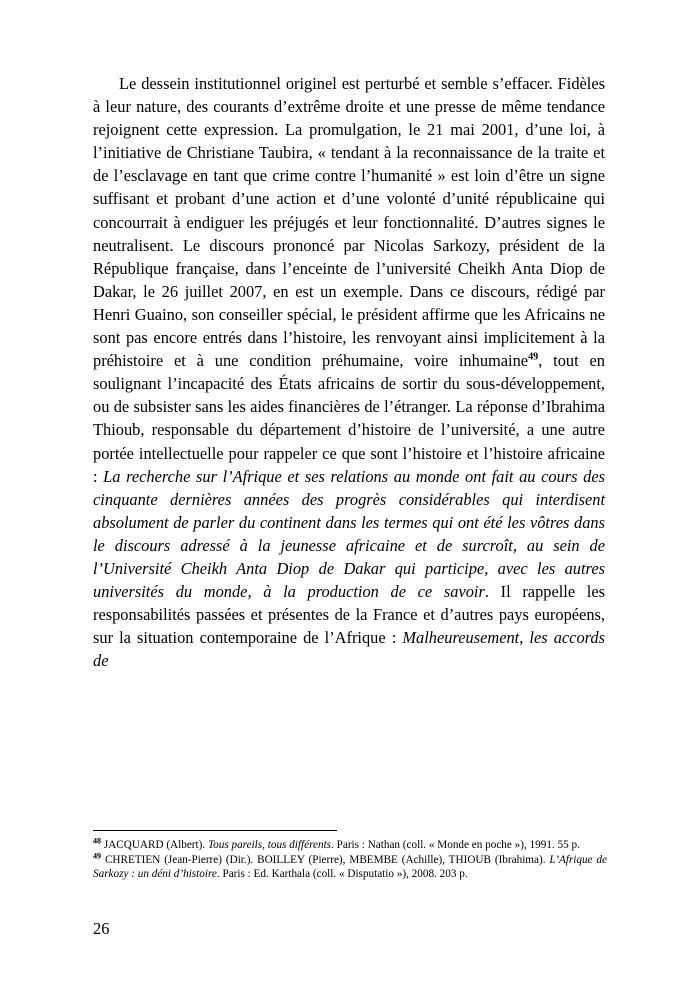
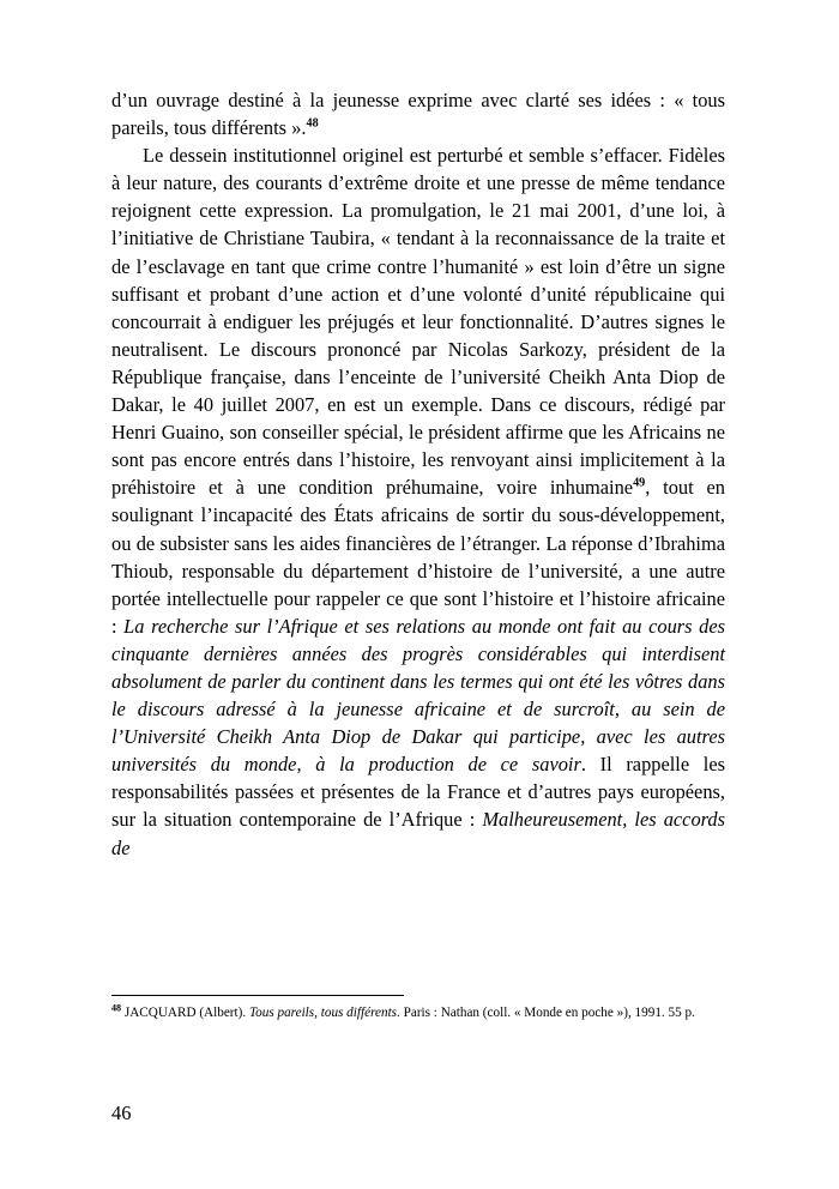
+ d’un ouvrage destiné à la jeunesse exprime avec clarté ses idées : « tous pareils, tous différents ».48
- Le dessein institutionnel originel est perturbé et semble s’effacer. Fidèles à leur nature, des courants d’extrême droite et une presse de même tendance rejoignent cette expression. La promulgation, le 21 mai 2001, d’une loi, à l’initiative de Christiane Taubira, « tendant à la reconnaissance de la traite et de l’esclavage en tant que crime contre l’humanité » est loin d’être un signe suffisant et probant d’une action et d’une volonté d’unité républicaine qui concourrait à endiguer les préjugés et leur fonctionnalité. D’autres signes le neutralisent. Le discours prononcé par Nicolas Sarkozy, président de la République française, dans l’enceinte de l’université Cheikh Anta Diop de Dakar, le 26 juillet 2007, en est un exemple. Dans ce discours, rédigé par Henri Guaino, son conseiller spécial, le président affirme que les Africains ne sont pas encore entrés dans l’histoire, les renvoyant ainsi implicitement à la préhistoire et à une condition préhumaine, voire inhumaine49, tout en soulignant l’incapacité des États africains de sortir du sous-développement, ou de subsister sans les aides financières de l’étranger. La réponse d’Ibrahima Thioub, responsable du département d’histoire de l’université, a une autre portée intellectuelle pour rappeler ce que sont l’histoire et l’histoire africaine : La recherche sur l’Afrique et ses relations au monde ont fait au cours des cinquante dernières années des progrès considérables qui interdisent absolument de parler du continent dans les termes qui ont été les vôtres dans le discours adressé à la jeunesse africaine et de surcroît, au sein de l’Université Cheikh Anta Diop de Dakar qui participe, avec les autres universités du monde, à la production de ce savoir. Il rappelle les responsabilités passées et présentes de la France et d’autres pays européens, sur la situation contemporaine de l’Afrique : Malheureusement, les accords de
+ Le dessein institutionnel originel est perturbé et semble s’effacer. Fidèles à leur nature, des courants d’extrême droite et une presse de même tendance rejoignent cette expression. La promulgation, le 21 mai 2001, d’une loi, à l’initiative de Christiane Taubira, « tendant à la reconnaissance de la traite et de l’esclavage en tant que crime contre l’humanité » est loin d’être un signe suffisant et probant d’une action et d’une volonté d’unité républicaine qui concourrait à endiguer les préjugés et leur fonctionnalité. D’autres signes le neutralisent. Le discours prononcé par Nicolas Sarkozy, président de la République française, dans l’enceinte de l’université Cheikh Anta Diop de Dakar, le 40 juillet 2007, en est un exemple. Dans ce discours, rédigé par Henri Guaino, son conseiller spécial, le président affirme que les Africains ne sont pas encore entrés dans l’histoire, les renvoyant ainsi implicitement à la préhistoire et à une condition préhumaine, voire inhumaine49, tout en soulignant l’incapacité des États africains de sortir du sous-développement, ou de subsister sans les aides financières de l’étranger. La réponse d’Ibrahima Thioub, responsable du département d’histoire de l’université, a une autre portée intellectuelle pour rappeler ce que sont l’histoire et l’histoire africaine : La recherche sur l’Afrique et ses relations au monde ont fait au cours des cinquante dernières années des progrès considérables qui interdisent absolument de parler du continent dans les termes qui ont été les vôtres dans le discours adressé à la jeunesse africaine et de surcroît, au sein de l’Université Cheikh Anta Diop de Dakar qui participe, avec les autres universités du monde, à la production de ce savoir. Il rappelle les responsabilités passées et présentes de la France et d’autres pays européens, sur la situation contemporaine de l’Afrique : Malheureusement, les accords de
  48 JACQUARD (Albert). Tous pareils, tous différents. Paris : Nathan (coll. « Monde en poche »), 1991. 55 p.
- 49 CHRETIEN (Jean-Pierre) (Dir.). BOILLEY (Pierre), MBEMBE (Achille), THIOUB (Ibrahima). L’Afrique de Sarkozy : un déni d’histoire. Paris : Ed. Karthala (coll. « Disputatio »), 2008. 203 p.
- 26
+ 46
